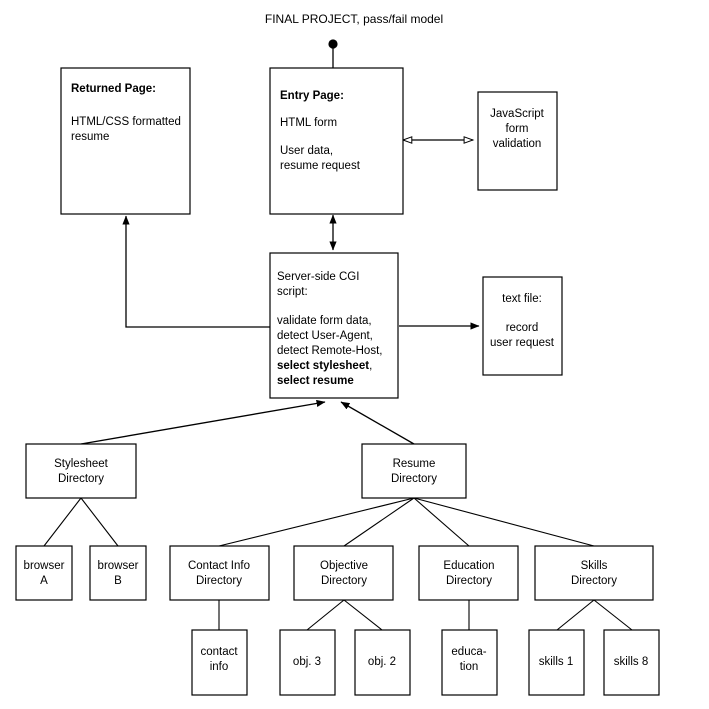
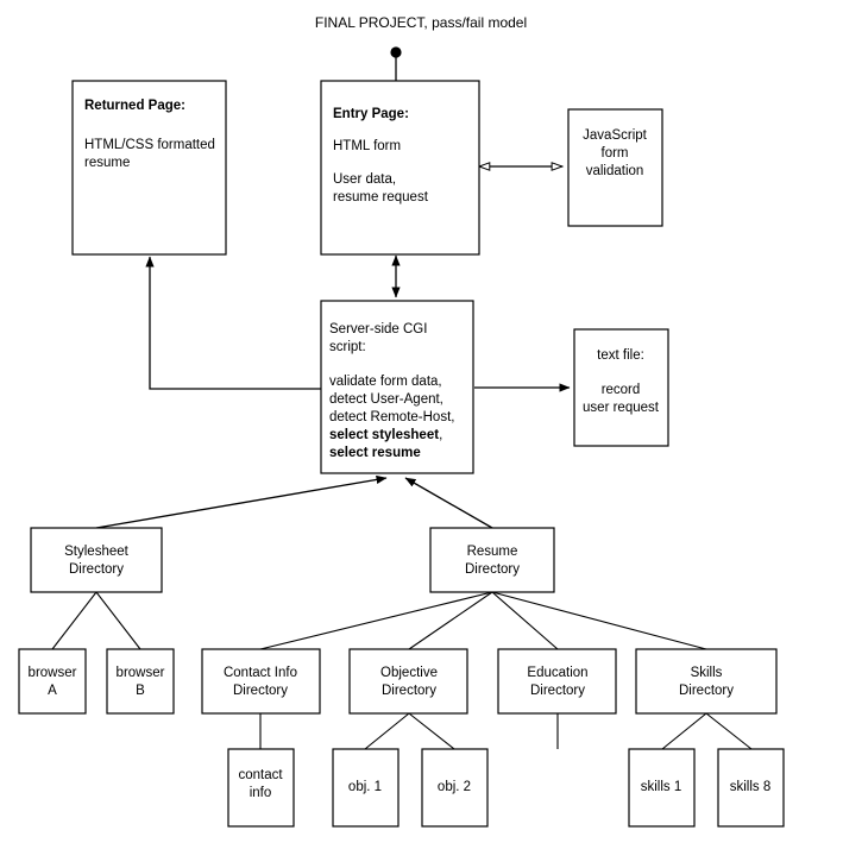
  FINAL PROJECT, pass/fail model
  Returned Page:
  HTML/CSS formatted
  resume
  Entry Page:
  HTML form
  User data,
  resume request
  JavaScript
  form
  validation
  Server-side CGI
  script:
  validate form data,
  detect User-Agent,
  detect Remote-Host,
  select stylesheet,
  select resume
  text file:
  record
  user request
  Stylesheet
  Directory
  browser
  A
  browser
  B
  Resume
  Directory
  Contact Info
  Directory
  Objective
  Directory
  Education
  Directory
  Skills
  Directory
  contact
  info
- obj. 3
+ obj. 1
  obj. 2
- educa-
- tion
  skills 1
  skills 8
